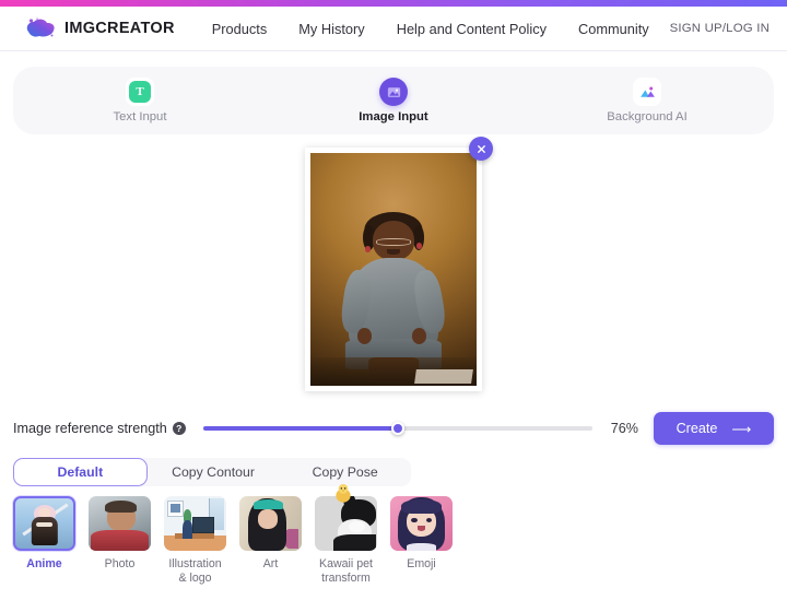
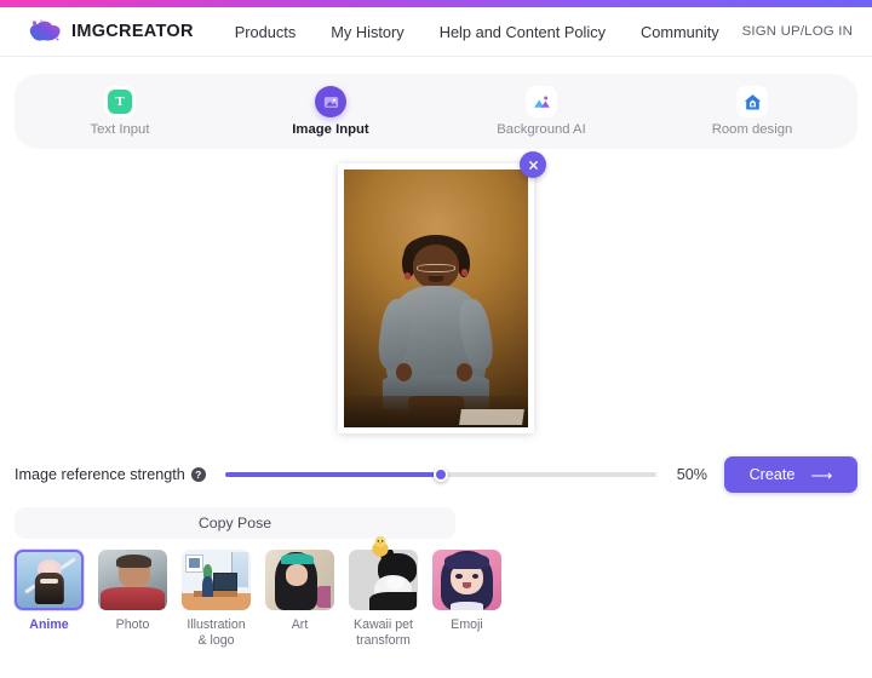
  IMGCREATOR
  Products
  My History
  Help and Content Policy
  Community
  SIGN UP/LOG IN
  T
  Text Input
  Image Input
  Background AI
+ Room design
  Image reference strength
  ?
- 76%
+ 50%
  Create
  ⟶
- Default
- Copy Contour
  Copy Pose
  Anime
  Photo
  Illustration & logo
  Art
  Kawaii pet transform
  Emoji
